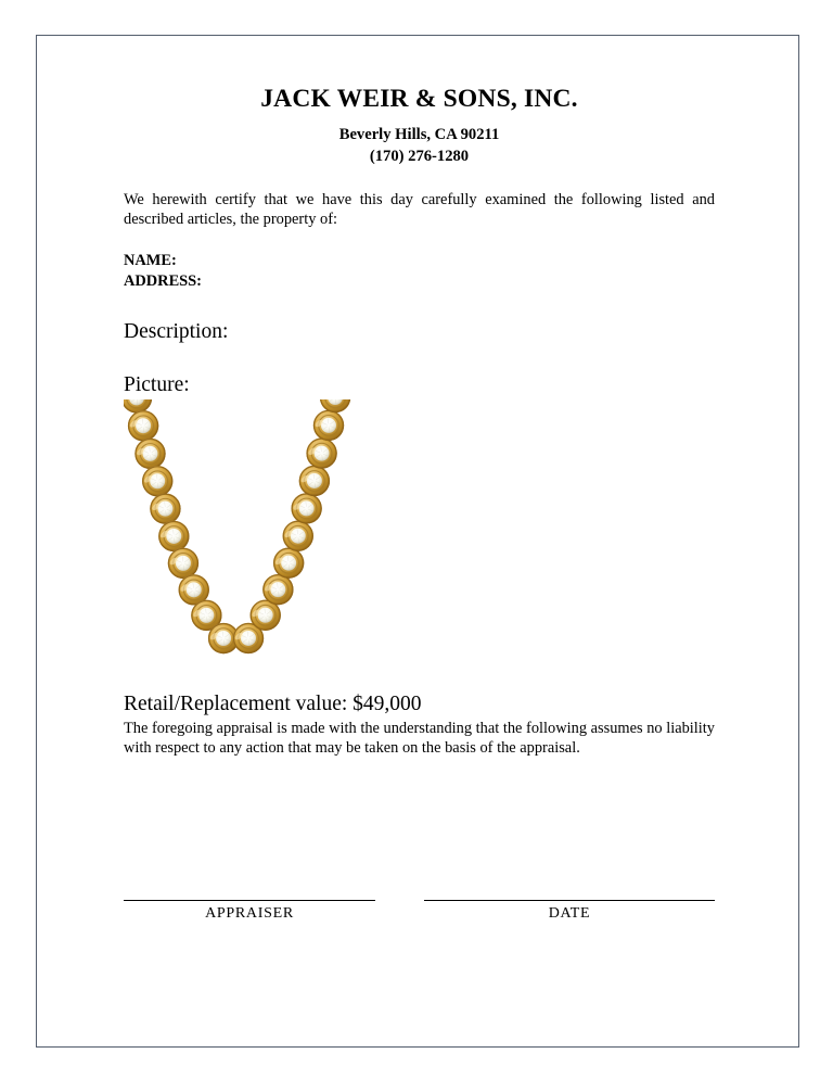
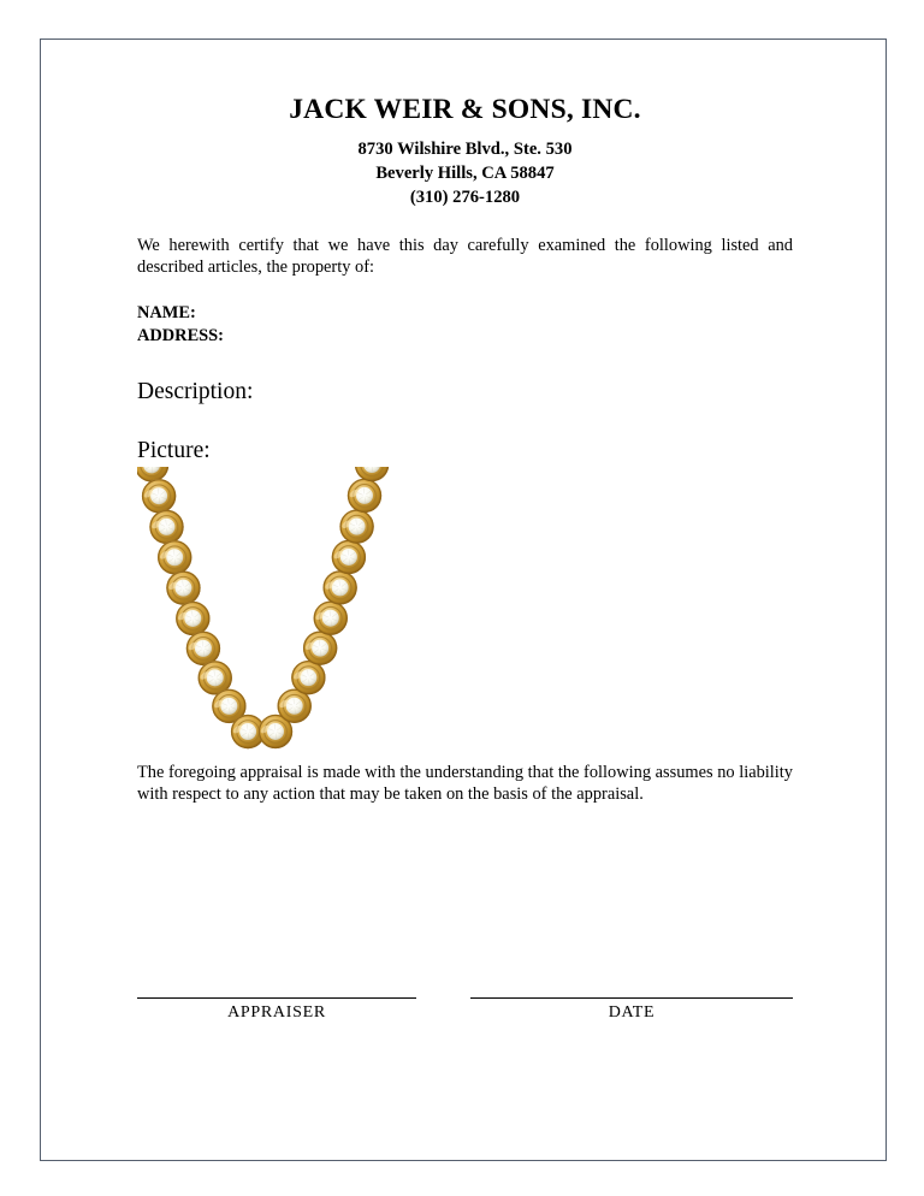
  JACK WEIR & SONS, INC.
+ 8730 Wilshire Blvd., Ste. 530
- Beverly Hills, CA 90211
+ Beverly Hills, CA 58847
- (170) 276-1280
+ (310) 276-1280
  We herewith certify that we have this day carefully examined the following listed and described articles, the property of:
  NAME:
  ADDRESS:
  Description:
  Picture:
- Retail/Replacement value: $49,000
  The foregoing appraisal is made with the understanding that the following assumes no liability with respect to any action that may be taken on the basis of the appraisal.
  APPRAISER
  DATE
